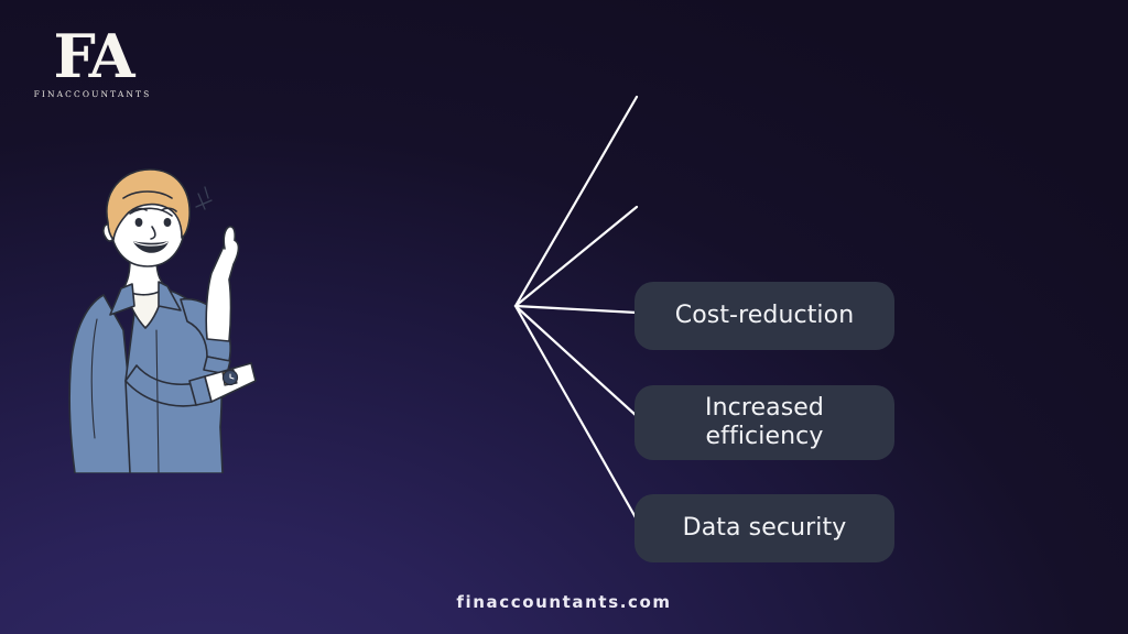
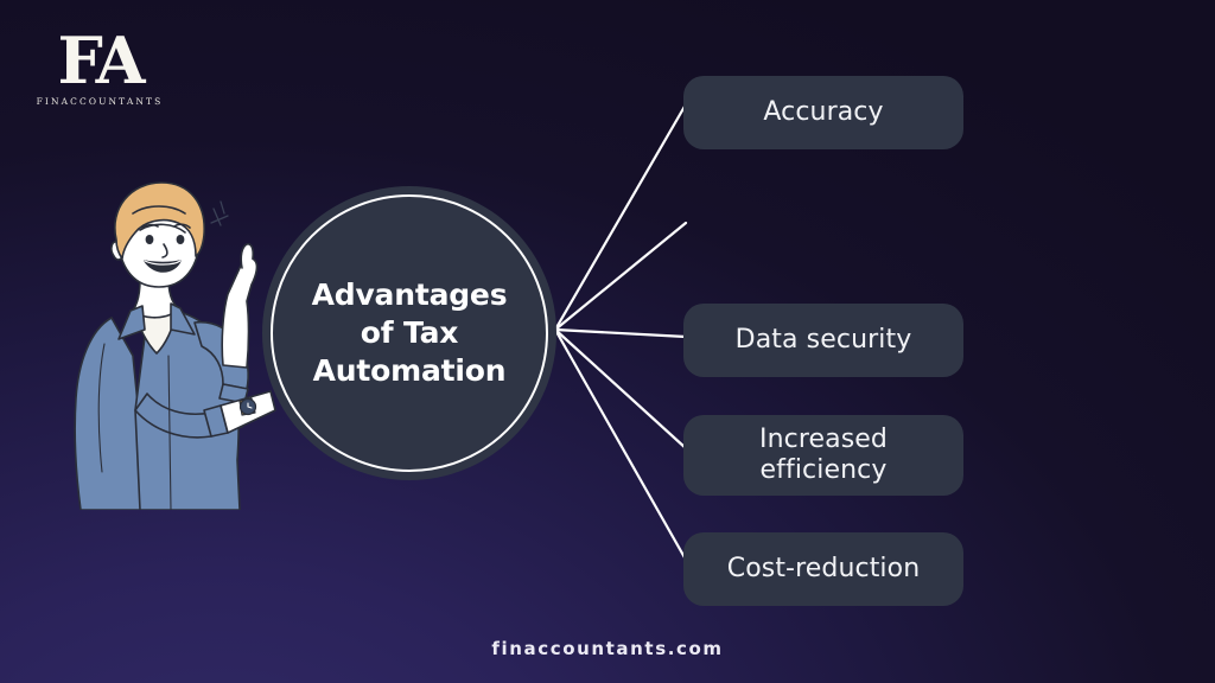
  FA
  FINACCOUNTANTS
+ Advantages of Tax Automation
+ Accuracy
- Cost-reduction
+ Data security
  Increased efficiency
- Data security
+ Cost-reduction
  finaccountants.com
